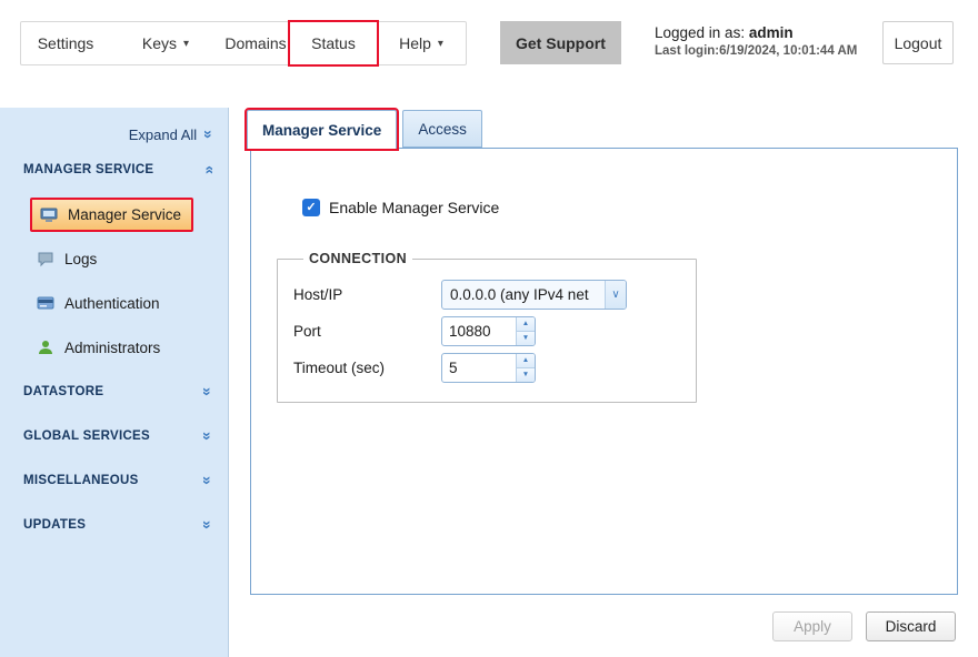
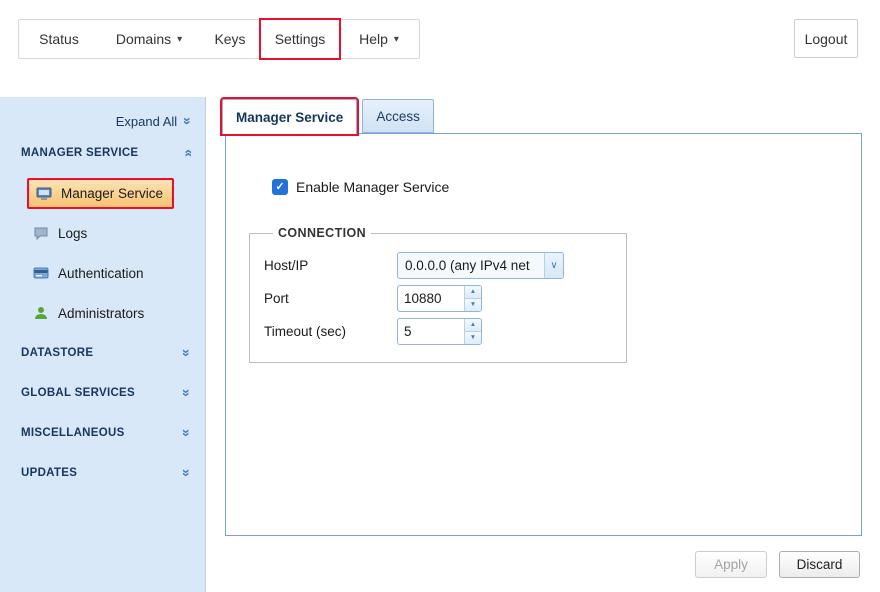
- Settings
+ Status
- Keys
+ Domains
  ▾
- Domains
+ Keys
- Status
+ Settings
  Help
  ▾
- Get Support
- Logged in as: admin
- Last login:6/19/2024, 10:01:44 AM
  Logout
  Expand All
  MANAGER SERVICE
  Manager Service
  Logs
  Authentication
  Administrators
  DATASTORE
  GLOBAL SERVICES
  MISCELLANEOUS
  UPDATES
  Manager Service
  Access
  ✓
  Enable Manager Service
  CONNECTION
  Host/IP
  0.0.0.0 (any IPv4 net
  ∨
  Port
  10880
  Timeout (sec)
  5
  Apply
  Discard
